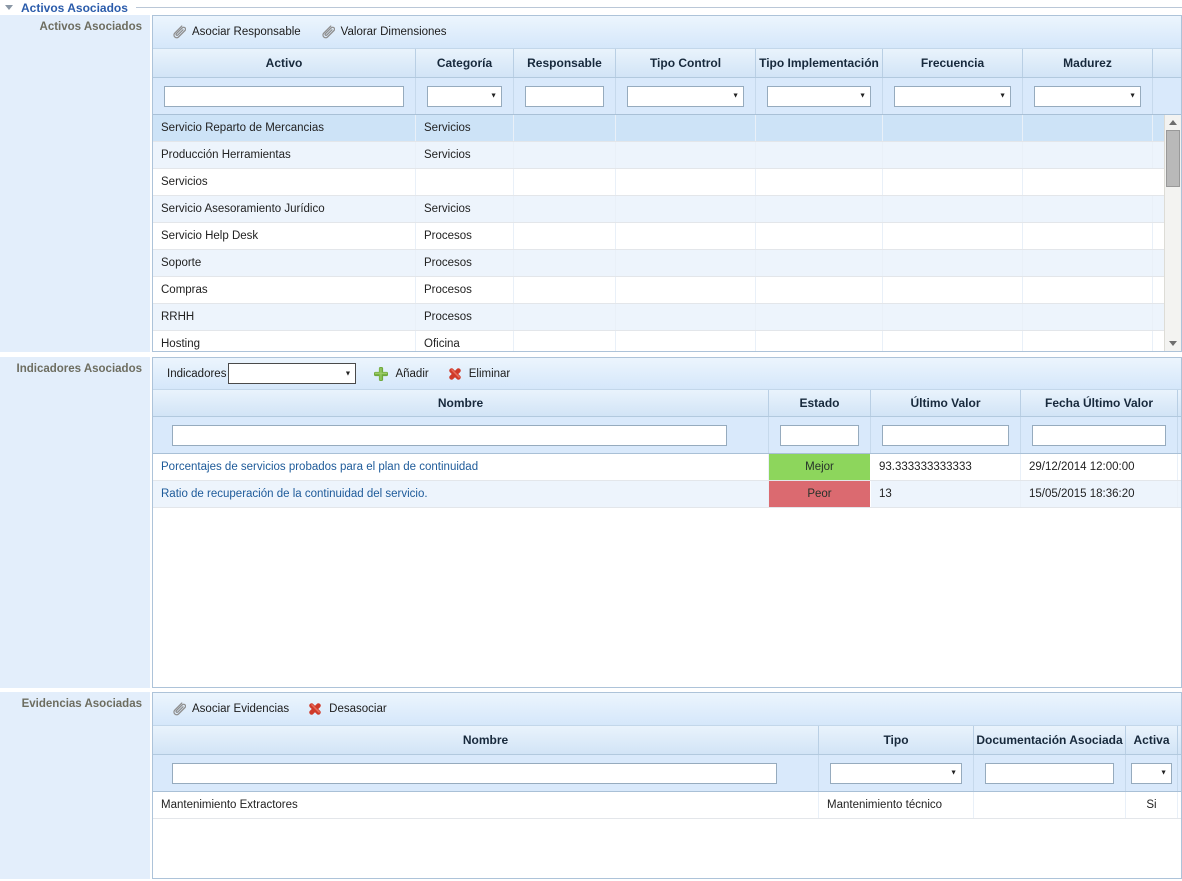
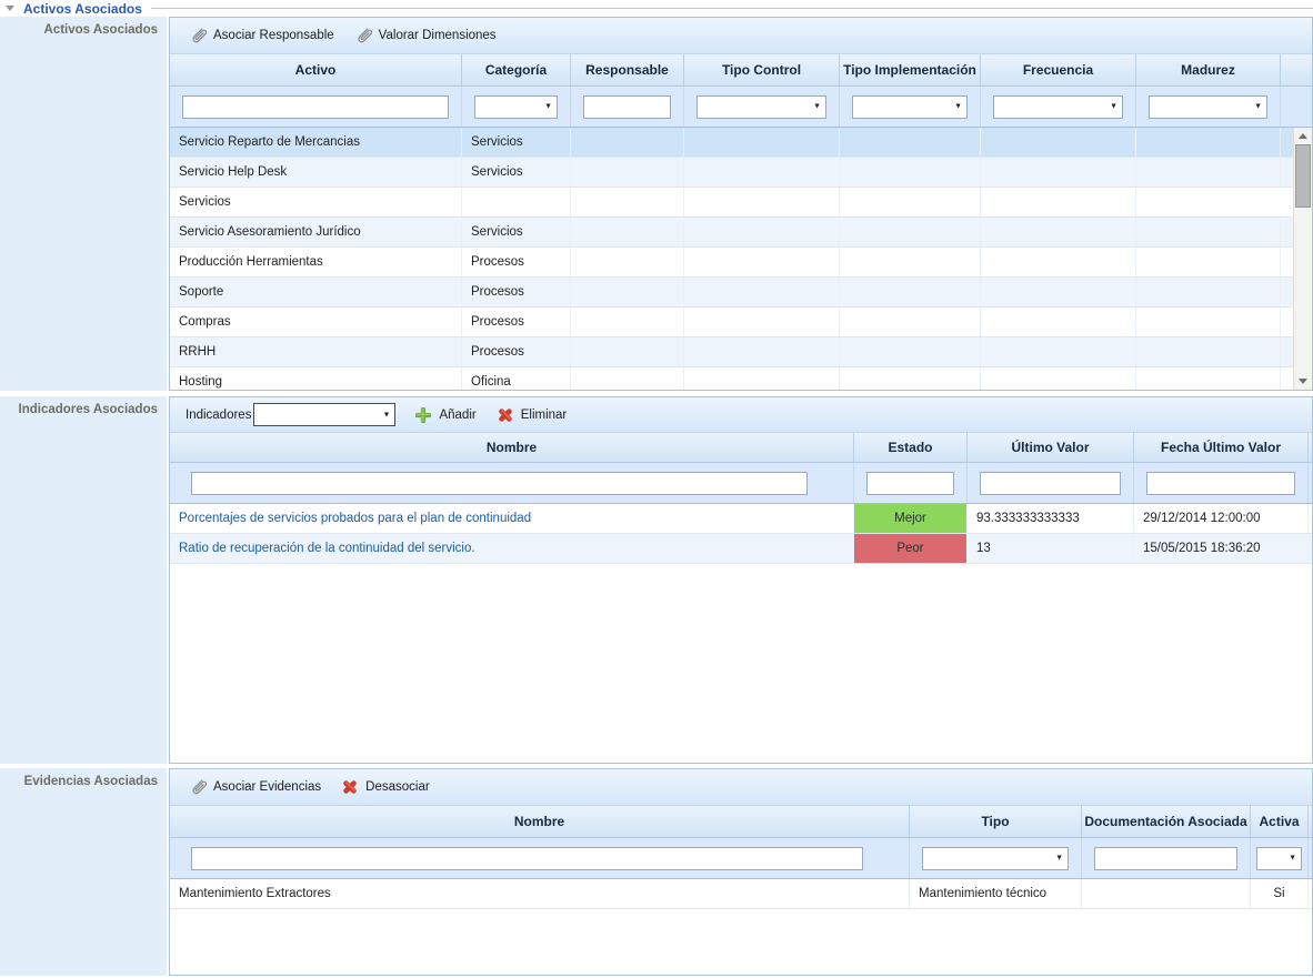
  Activos Asociados
  Activos Asociados
  Asociar Responsable
  Valorar Dimensiones
  Activo
  Categoría
  Responsable
  Tipo Control
  Tipo Implementación
  Frecuencia
  Madurez
  Servicio Reparto de Mercancias
  Servicios
- Producción Herramientas
+ Servicio Help Desk
  Servicios
  Servicios
  Servicio Asesoramiento Jurídico
  Servicios
- Servicio Help Desk
+ Producción Herramientas
  Procesos
  Soporte
  Procesos
  Compras
  Procesos
  RRHH
  Procesos
  Hosting
  Oficina
  Indicadores Asociados
  Indicadores
  Añadir
  Eliminar
  Nombre
  Estado
  Último Valor
  Fecha Último Valor
  Porcentajes de servicios probados para el plan de continuidad
  Mejor
  93.333333333333
  29/12/2014 12:00:00
  Ratio de recuperación de la continuidad del servicio.
  Peor
  13
  15/05/2015 18:36:20
  Evidencias Asociadas
  Asociar Evidencias
  Desasociar
  Nombre
  Tipo
  Documentación Asociada
  Activa
  Mantenimiento Extractores
  Mantenimiento técnico
  Si
